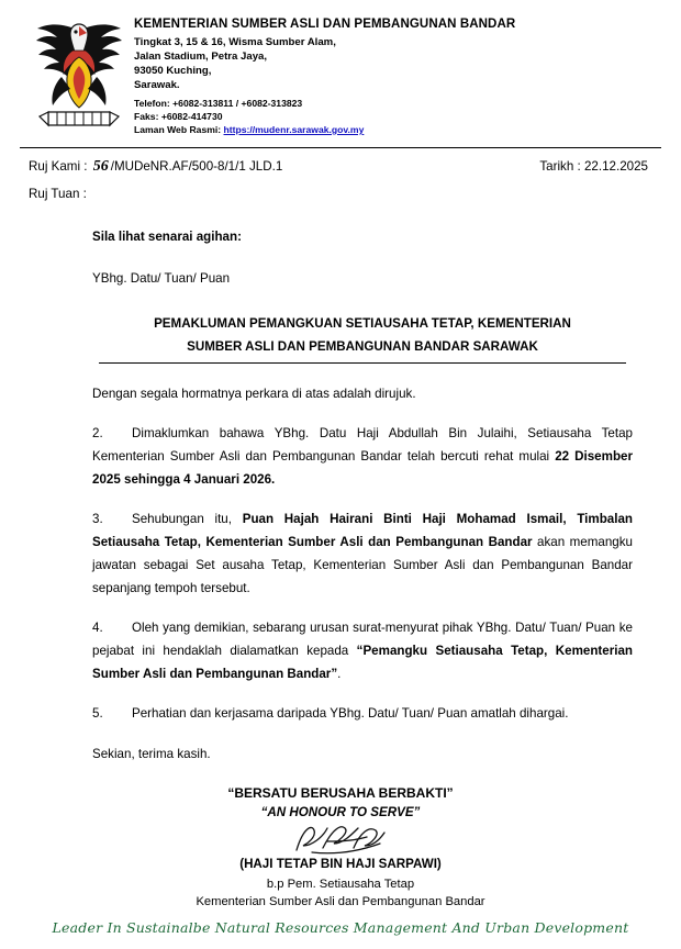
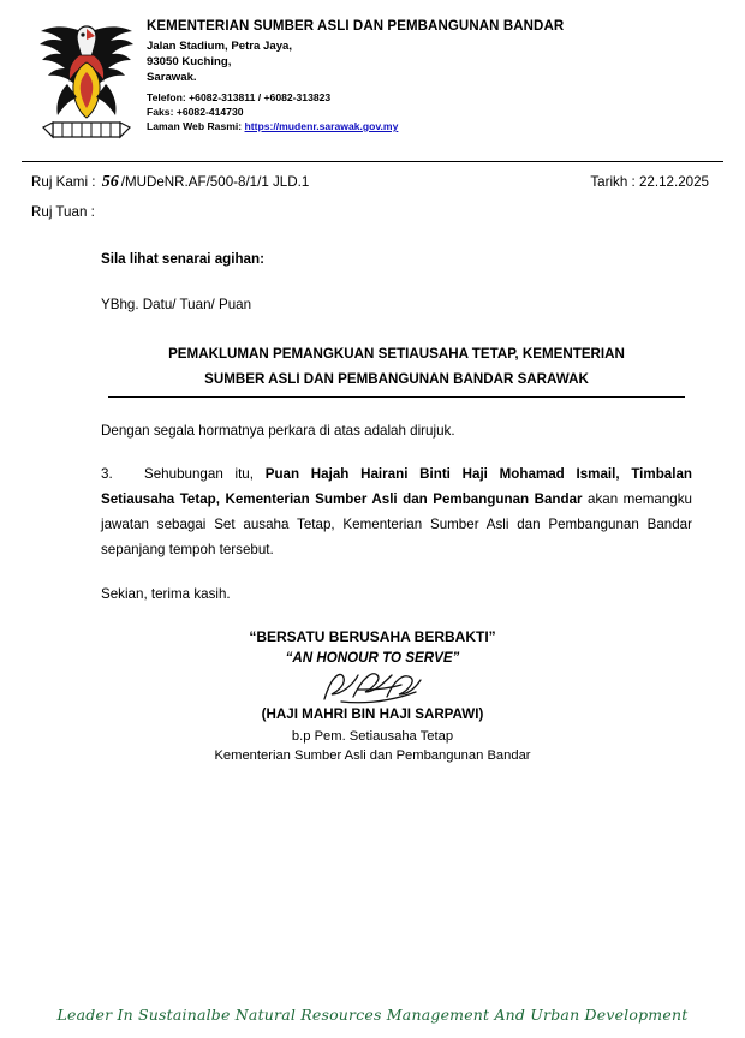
  KEMENTERIAN SUMBER ASLI DAN PEMBANGUNAN BANDAR
- Tingkat 3, 15 & 16, Wisma Sumber Alam,
  Jalan Stadium, Petra Jaya,
  93050 Kuching,
  Sarawak.
  Telefon: +6082-313811 / +6082-313823
  Faks: +6082-414730
  Laman Web Rasmi: https://mudenr.sarawak.gov.my
  Ruj Kami : 56 /MUDeNR.AF/500-8/1/1 JLD.1
  Tarikh : 22.12.2025
  Ruj Tuan :
  Sila lihat senarai agihan:
  YBhg. Datu/ Tuan/ Puan
  PEMAKLUMAN PEMANGKUAN SETIAUSAHA TETAP, KEMENTERIAN
  SUMBER ASLI DAN PEMBANGUNAN BANDAR SARAWAK
  Dengan segala hormatnya perkara di atas adalah dirujuk.
- 2. Dimaklumkan bahawa YBhg. Datu Haji Abdullah Bin Julaihi, Setiausaha Tetap Kementerian Sumber Asli dan Pembangunan Bandar telah bercuti rehat mulai 22 Disember 2025 sehingga 4 Januari 2026.
  3. Sehubungan itu, Puan Hajah Hairani Binti Haji Mohamad Ismail, Timbalan Setiausaha Tetap, Kementerian Sumber Asli dan Pembangunan Bandar akan memangku jawatan sebagai Set ausaha Tetap, Kementerian Sumber Asli dan Pembangunan Bandar sepanjang tempoh tersebut.
- 4. Oleh yang demikian, sebarang urusan surat-menyurat pihak YBhg. Datu/ Tuan/ Puan ke pejabat ini hendaklah dialamatkan kepada “Pemangku Setiausaha Tetap, Kementerian Sumber Asli dan Pembangunan Bandar”.
- 5. Perhatian dan kerjasama daripada YBhg. Datu/ Tuan/ Puan amatlah dihargai.
  Sekian, terima kasih.
  “BERSATU BERUSAHA BERBAKTI”
  “AN HONOUR TO SERVE”
- (HAJI TETAP BIN HAJI SARPAWI)
+ (HAJI MAHRI BIN HAJI SARPAWI)
  b.p Pem. Setiausaha Tetap
  Kementerian Sumber Asli dan Pembangunan Bandar
  Leader In Sustainalbe Natural Resources Management And Urban Development
